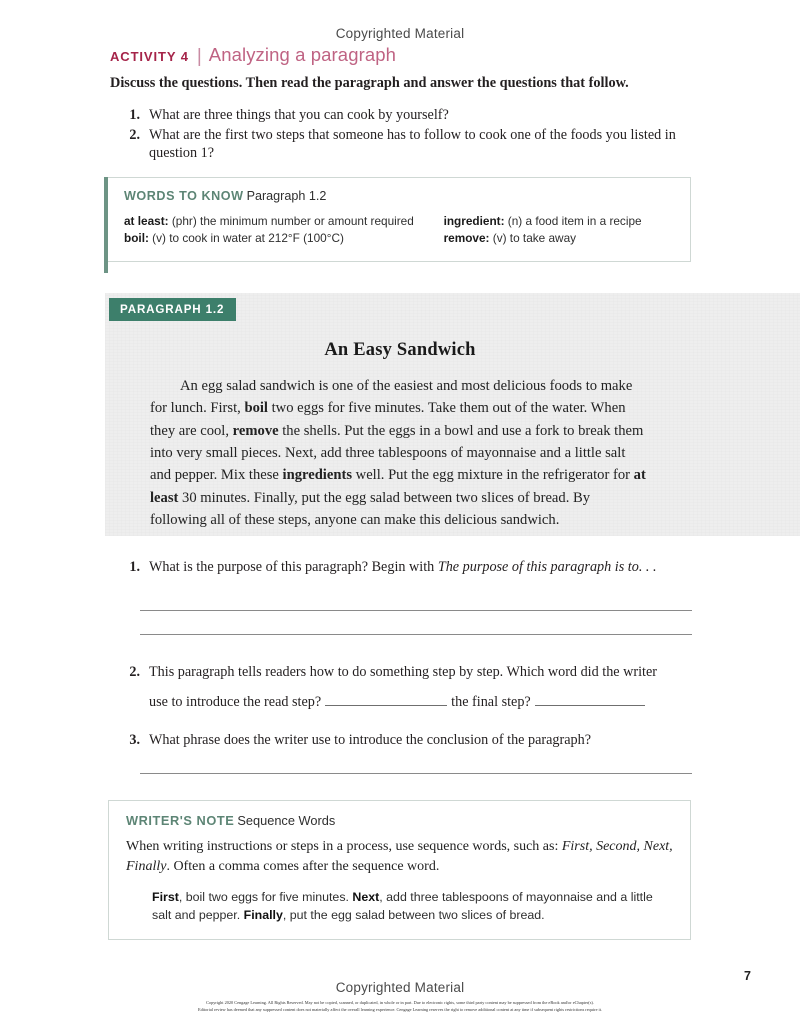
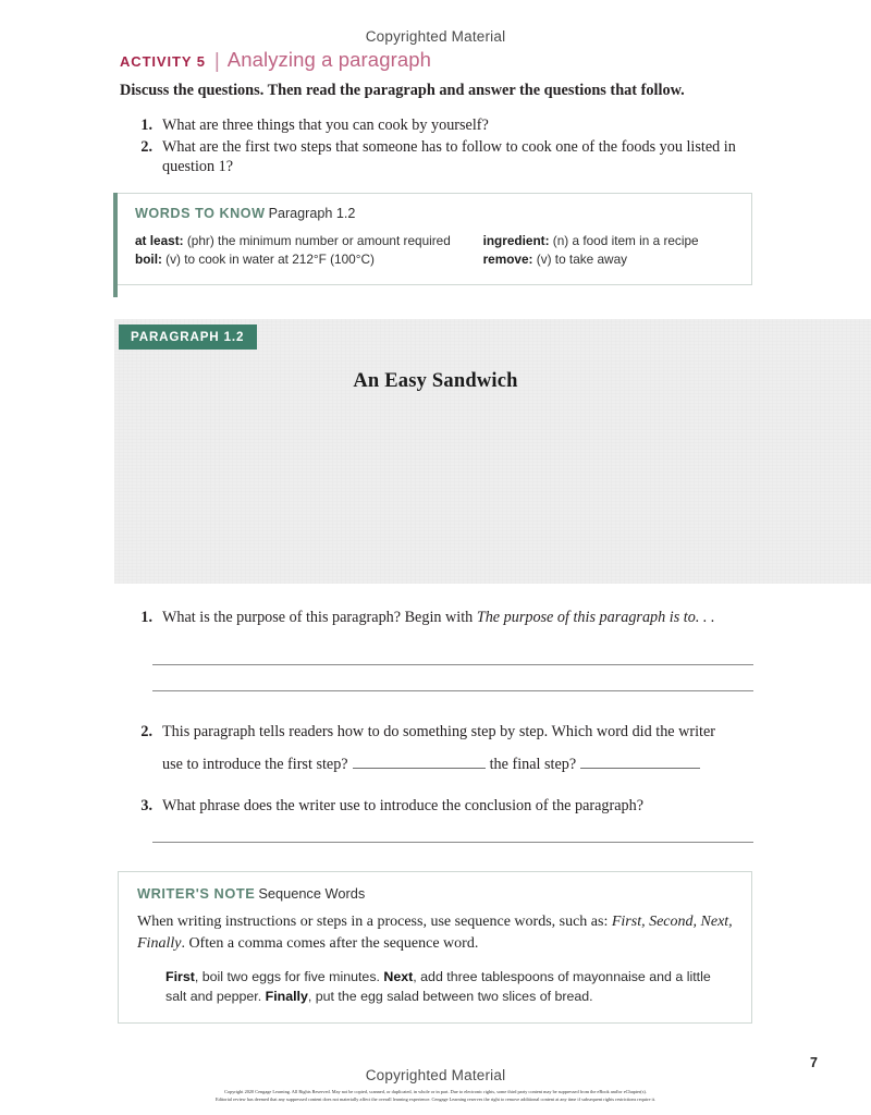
  Copyrighted Material
- ACTIVITY 4
+ ACTIVITY 5
  |
  Analyzing a paragraph
  Discuss the questions. Then read the paragraph and answer the questions that follow.
  1.
  What are three things that you can cook by yourself?
  2.
  What are the first two steps that someone has to follow to cook one of the foods you listed in question 1?
  WORDS TO KNOW Paragraph 1.2
  at least: (phr) the minimum number or amount required
  boil: (v) to cook in water at 212°F (100°C)
  ingredient: (n) a food item in a recipe
  remove: (v) to take away
  PARAGRAPH 1.2
  An Easy Sandwich
- An egg salad sandwich is one of the easiest and most delicious foods to make for lunch. First, boil two eggs for five minutes. Take them out of the water. When they are cool, remove the shells. Put the eggs in a bowl and use a fork to break them into very small pieces. Next, add three tablespoons of mayonnaise and a little salt and pepper. Mix these ingredients well. Put the egg mixture in the refrigerator for at least 30 minutes. Finally, put the egg salad between two slices of bread. By following all of these steps, anyone can make this delicious sandwich.
  1.
  What is the purpose of this paragraph? Begin with The purpose of this paragraph is to. . .
  2.
  This paragraph tells readers how to do something step by step. Which word did the writer
- use to introduce the read step? the final step?
+ use to introduce the first step? the final step?
  3.
  What phrase does the writer use to introduce the conclusion of the paragraph?
  WRITER'S NOTE Sequence Words
  When writing instructions or steps in a process, use sequence words, such as: First, Second, Next, Finally. Often a comma comes after the sequence word.
  First, boil two eggs for five minutes. Next, add three tablespoons of mayonnaise and a little salt and pepper. Finally, put the egg salad between two slices of bread.
  Copyrighted Material
  7
